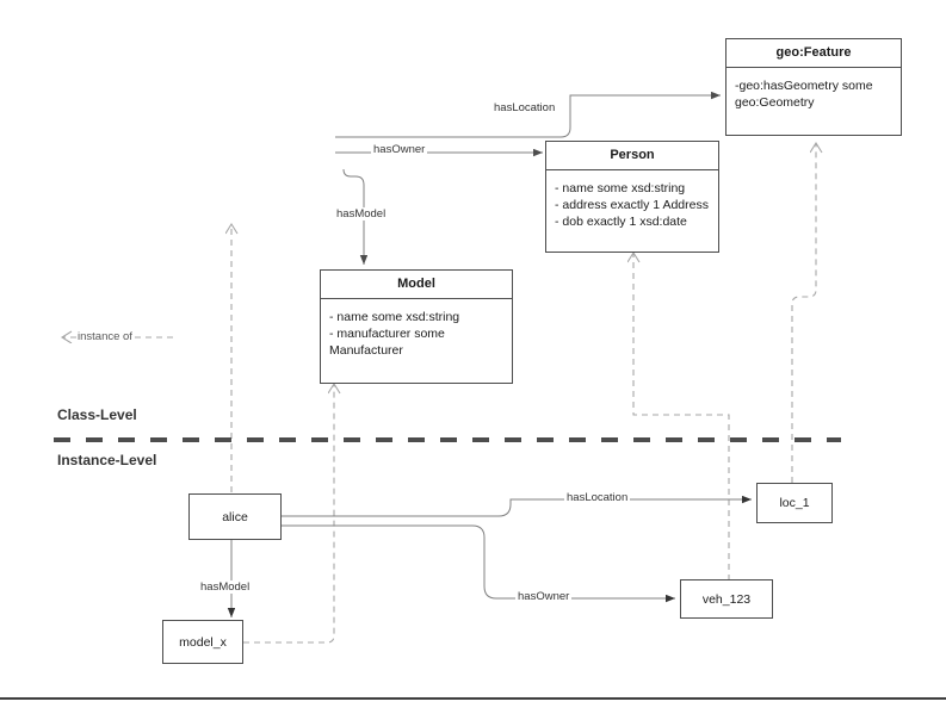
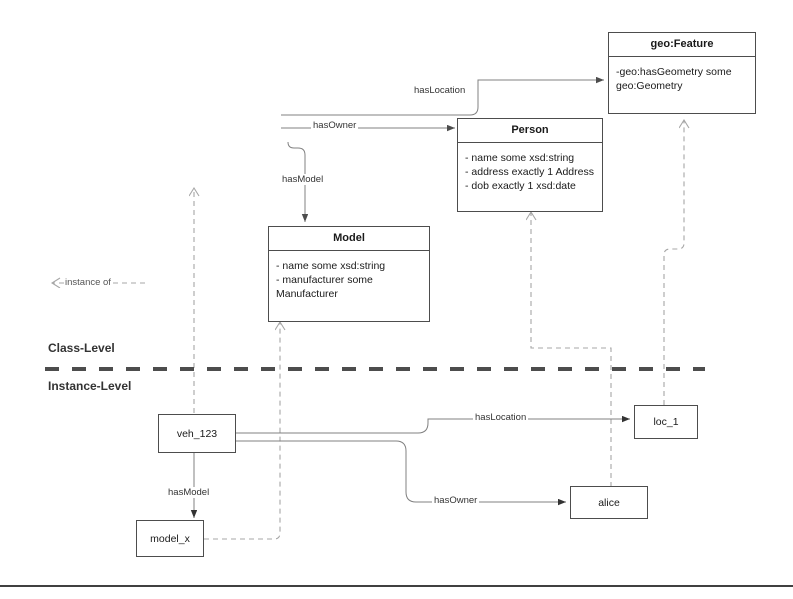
  geo:Feature
  -geo:hasGeometry some geo:Geometry
  Person
  - name some xsd:string
  - address exactly 1 Address
  - dob exactly 1 xsd:date
  Model
  - name some xsd:string
  - manufacturer some Manufacturer
- alice
+ veh_123
  loc_1
- veh_123
+ alice
  model_x
  hasLocation
  hasOwner
  hasModel
  hasLocation
  hasOwner
  hasModel
  instance of
  Class-Level
  Instance-Level
